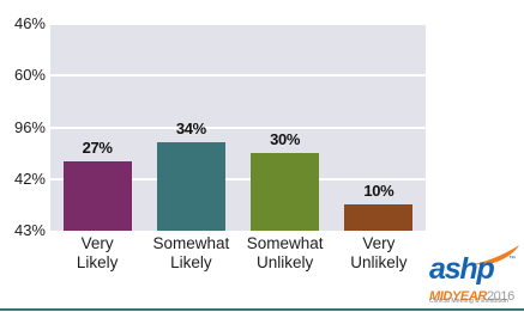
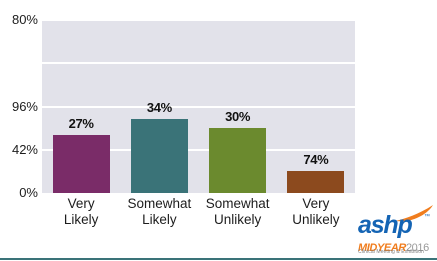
- 43%
+ 0%
  42%
  96%
- 60%
- 46%
+ 80%
  Very
  Likely
  Somewhat
  Likely
  Somewhat
  Unlikely
  Very
  Unlikely
  27%
  34%
  30%
- 10%
+ 74%
  ashp
  MIDYEAR2016
